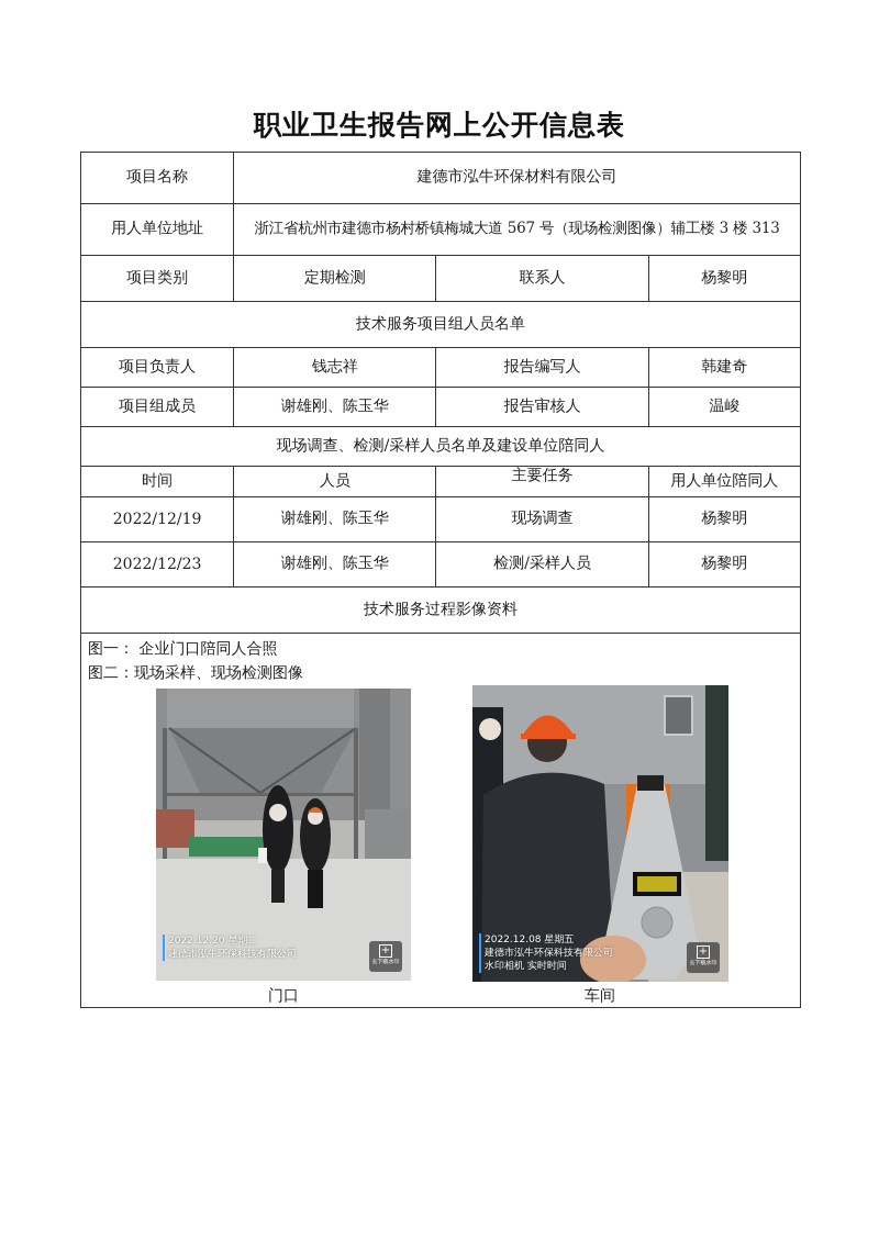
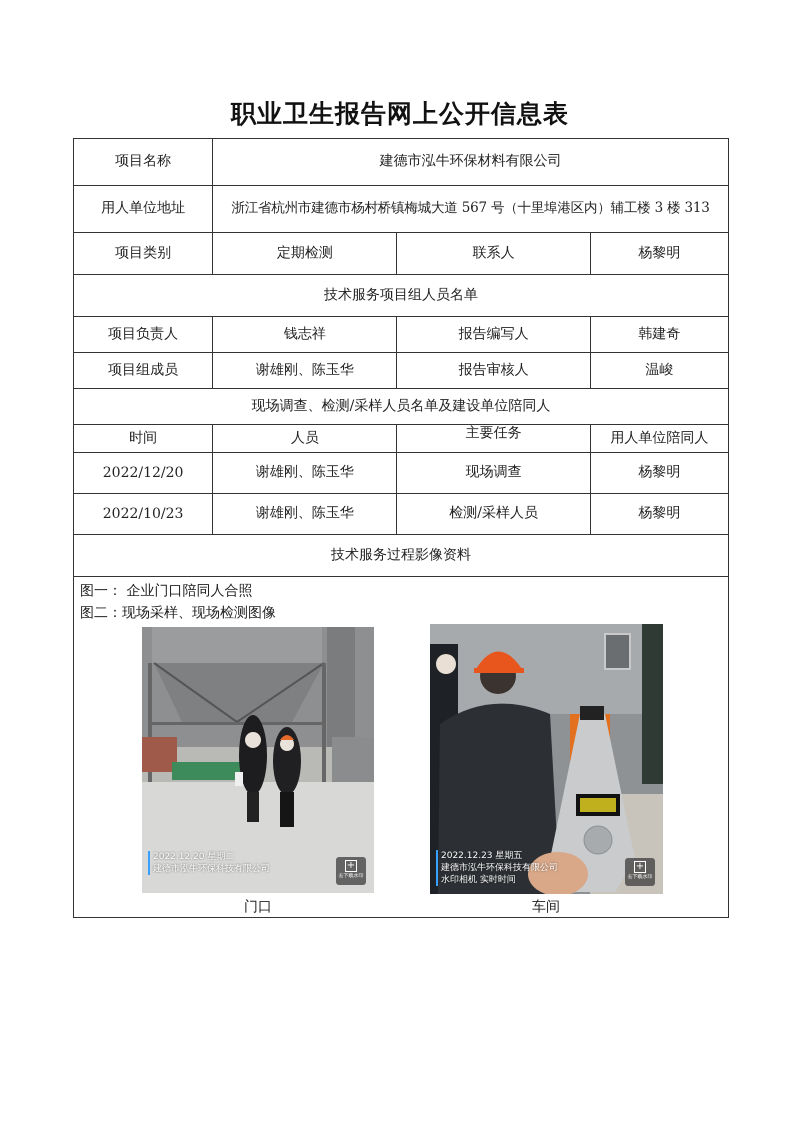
  职业卫生报告网上公开信息表
  项目名称	建德市泓牛环保材料有限公司
- 用人单位地址	浙江省杭州市建德市杨村桥镇梅城大道 567 号（现场检测图像）辅工楼 3 楼 313
+ 用人单位地址	浙江省杭州市建德市杨村桥镇梅城大道 567 号（十里埠港区内）辅工楼 3 楼 313
  项目类别	定期检测	联系人	杨黎明
  技术服务项目组人员名单
  项目负责人	钱志祥	报告编写人	韩建奇
  项目组成员	谢雄刚、陈玉华	报告审核人	温峻
  现场调查、检测/采样人员名单及建设单位陪同人
  时间	人员	主要任务	用人单位陪同人
- 2022/12/19	谢雄刚、陈玉华	现场调查	杨黎明
+ 2022/12/20	谢雄刚、陈玉华	现场调查	杨黎明
- 2022/12/23	谢雄刚、陈玉华	检测/采样人员	杨黎明
+ 2022/10/23	谢雄刚、陈玉华	检测/采样人员	杨黎明
  技术服务过程影像资料
- 图一： 企业门口陪同人合照 图二：现场采样、现场检测图像 2022.12.20 星期二 建德市泓牛环保科技有限公司 + 门口 2022.12.08 星期五 建德市泓牛环保科技有限公司 水印相机 实时时间 + 车间
+ 图一： 企业门口陪同人合照 图二：现场采样、现场检测图像 2022.12.20 星期二 建德市泓牛环保科技有限公司 + 门口 2022.12.23 星期五 建德市泓牛环保科技有限公司 水印相机 实时时间 + 车间
